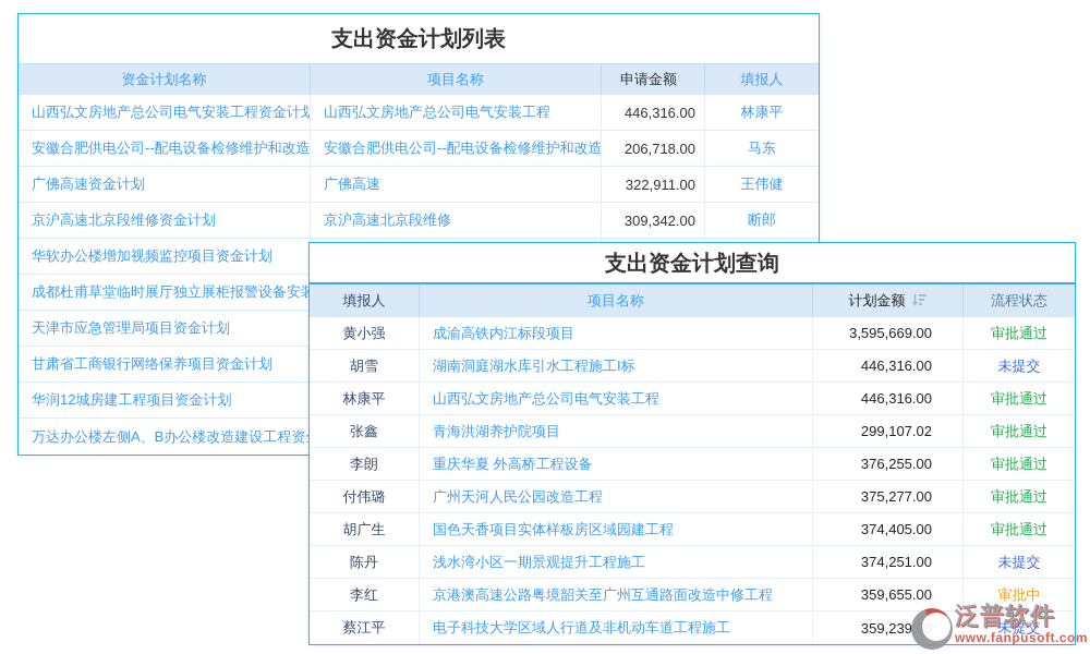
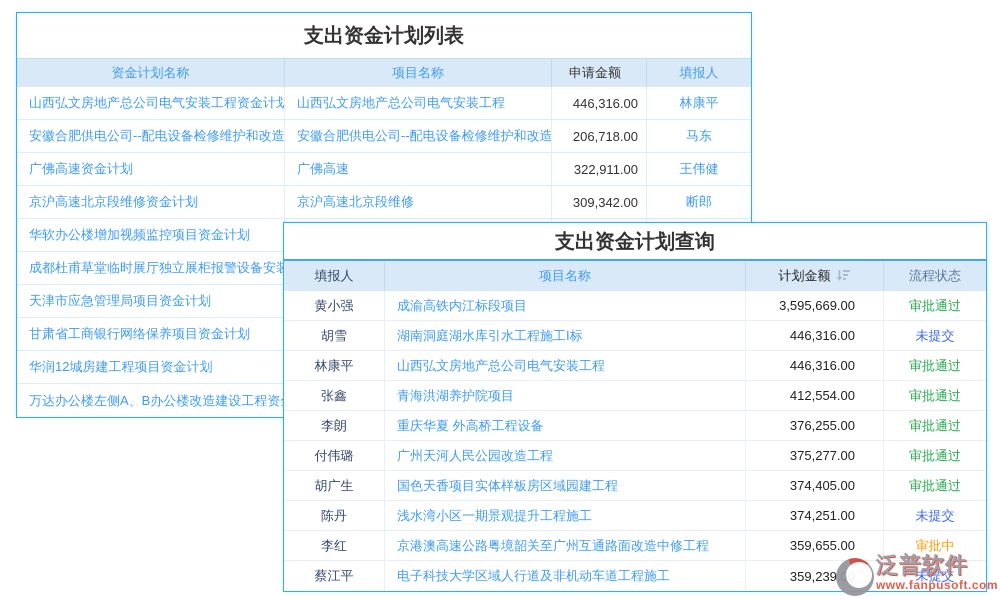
  支出资金计划列表
  资金计划名称
  项目名称
  申请金额
  填报人
  山西弘文房地产总公司电气安装工程资金计划
  山西弘文房地产总公司电气安装工程
  446,316.00
  林康平
  安徽合肥供电公司--配电设备检修维护和改造
  安徽合肥供电公司--配电设备检修维护和改造
  206,718.00
  马东
  广佛高速资金计划
  广佛高速
  322,911.00
  王伟健
  京沪高速北京段维修资金计划
  京沪高速北京段维修
  309,342.00
  断郎
  华软办公楼增加视频监控项目资金计划
  成都杜甫草堂临时展厅独立展柜报警设备安
  天津市应急管理局项目资金计划
  甘肃省工商银行网络保养项目资金计划
  华润12城房建工程项目资金计划
  万达办公楼左侧A、B办公楼改造建设工程资
  支出资金计划查询
  填报人
  项目名称
  计划金额
  流程状态
  黄小强
  成渝高铁内江标段项目
  3,595,669.00
  审批通过
  胡雪
  湖南洞庭湖水库引水工程施工I标
  446,316.00
  未提交
  林康平
  山西弘文房地产总公司电气安装工程
  446,316.00
  审批通过
  张鑫
  青海洪湖养护院项目
- 299,107.02
+ 412,554.00
  审批通过
  李朗
  重庆华夏 外高桥工程设备
  376,255.00
  审批通过
  付伟璐
  广州天河人民公园改造工程
  375,277.00
  审批通过
  胡广生
  国色天香项目实体样板房区域园建工程
  374,405.00
  审批通过
  陈丹
  浅水湾小区一期景观提升工程施工
  374,251.00
  未提交
  李红
  京港澳高速公路粤境韶关至广州互通路面改造中修工程
  359,655.00
  审批中
  蔡江平
  电子科技大学区域人行道及非机动车道工程施工
  359,239
  未提交
  泛普软件
  www.fanpusoft.com
